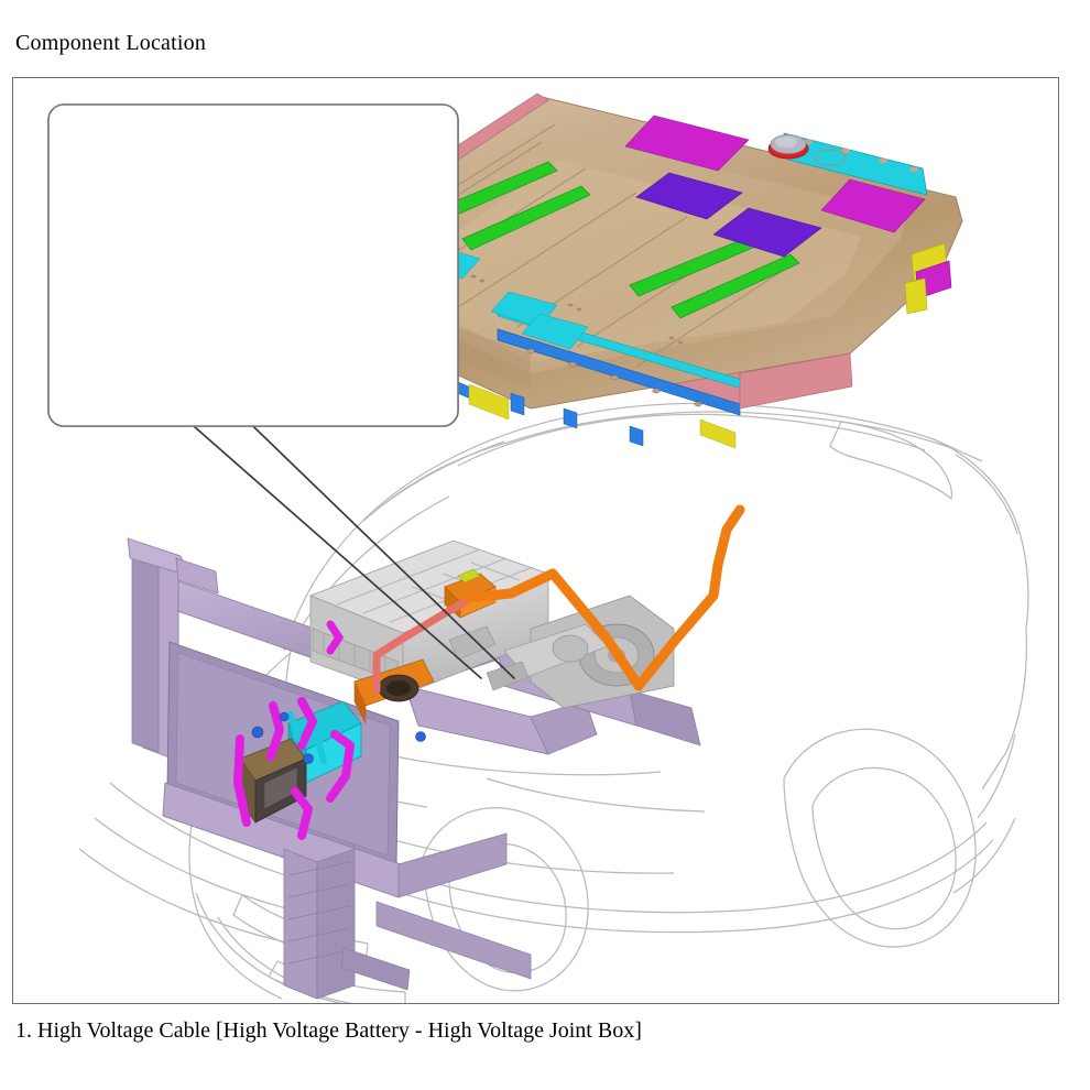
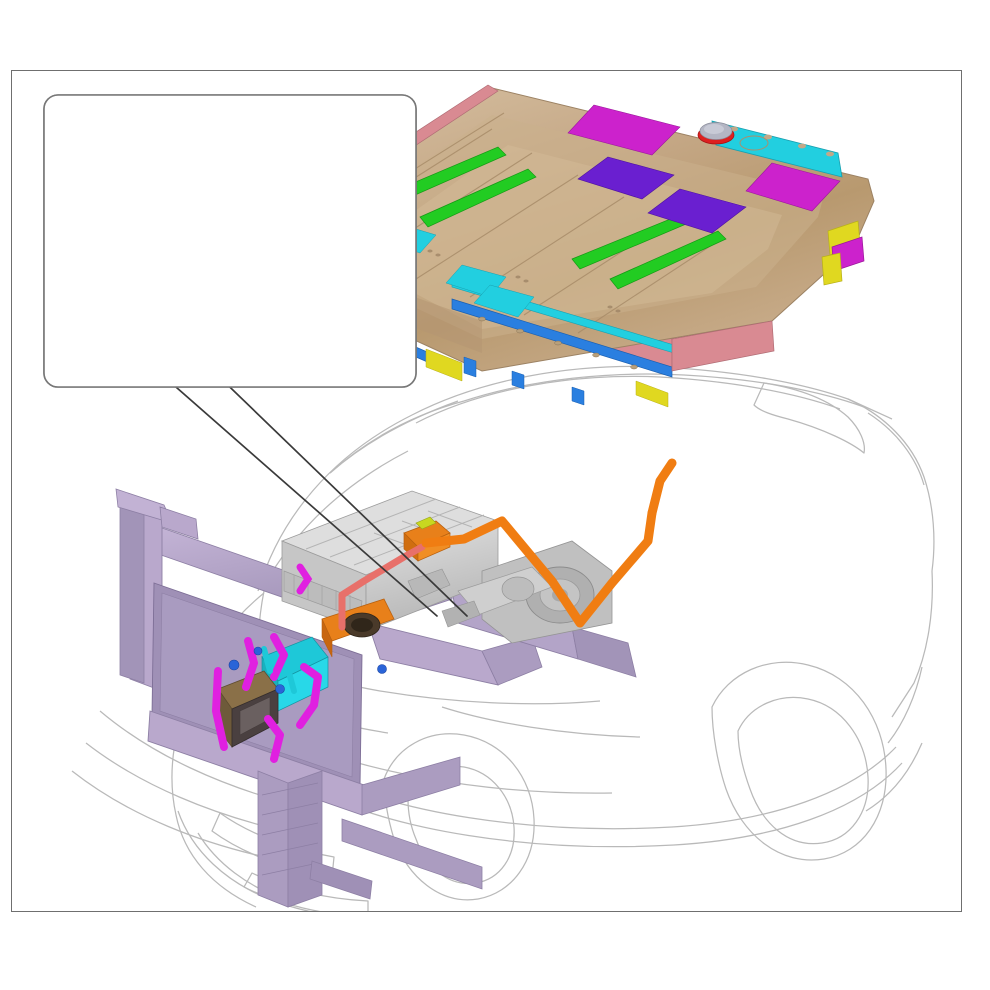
- Component Location
- 1. High Voltage Cable [High Voltage Battery - High Voltage Joint Box]
